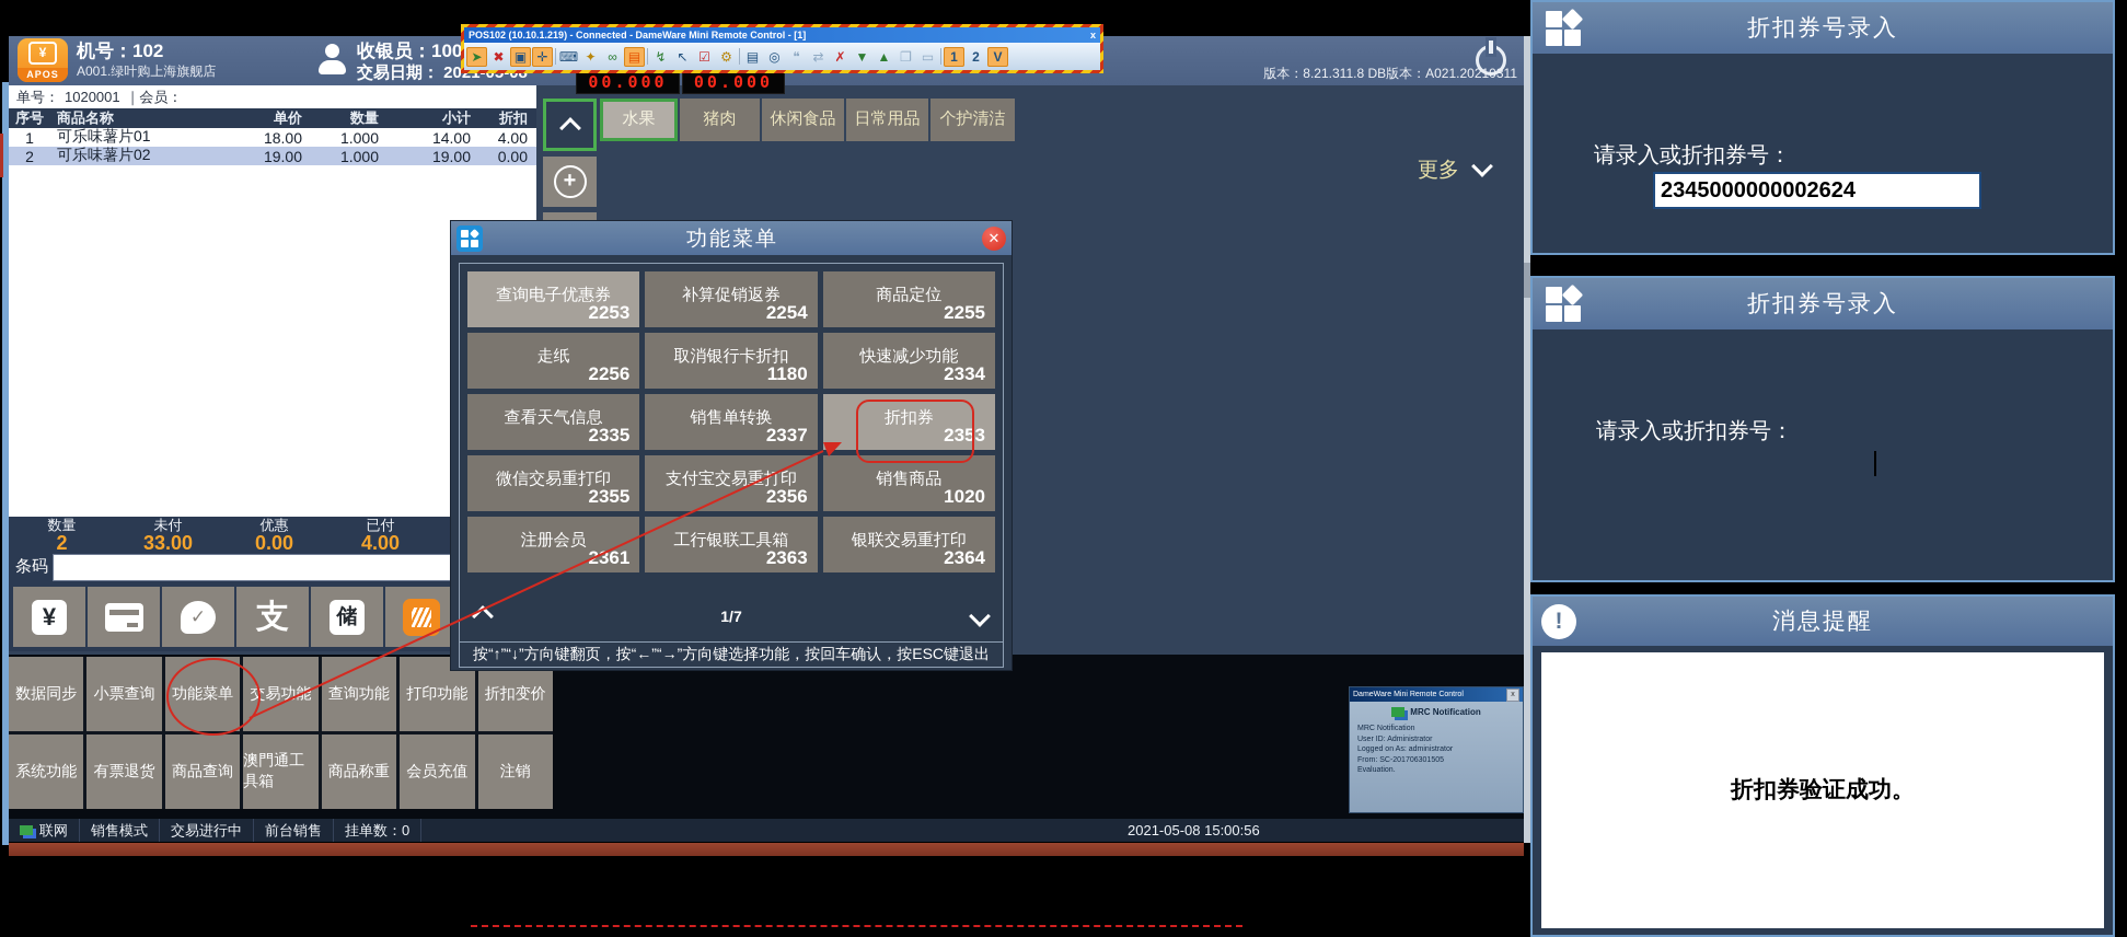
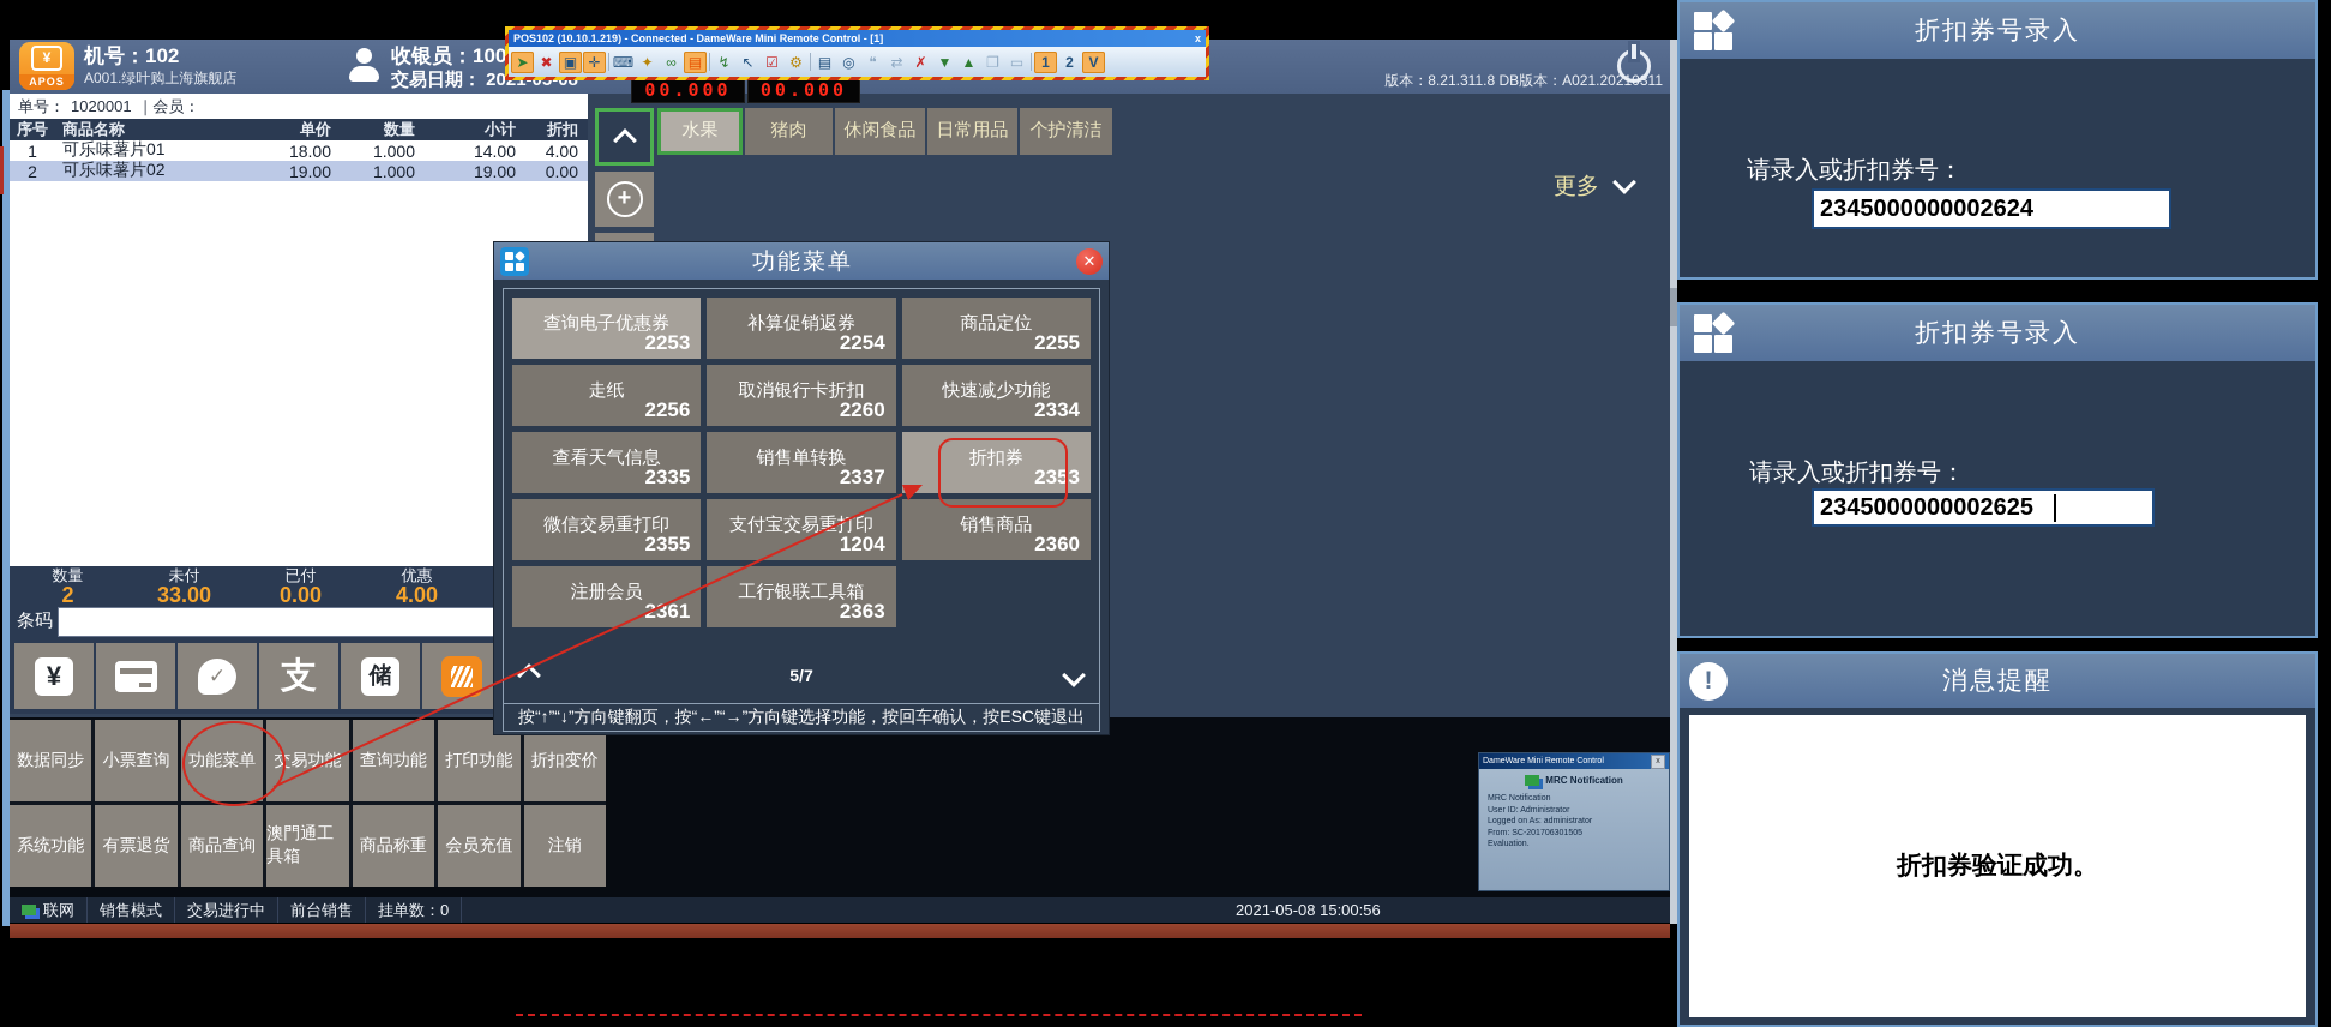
  ¥
  APOS
  机号：102
  A001.绿叶购上海旗舰店
  版本：8.21.311.8 DB版本：A021.20210311
  单号：
  1020001
  ｜会员：
  序号
  商品名称
  单价
  数量
  小计
  折扣
  1
  可乐味薯片01
  18.00
  1.000
  14.00
  4.00
  2
  可乐味薯片02
  19.00
  1.000
  19.00
  0.00
  数量
  2
  未付
  33.00
- 优惠
+ 已付
  0.00
- 已付
+ 优惠
  4.00
  条码
  ¥
  ✓
  支
  储
  数据同步
  小票查询
  功能菜单
  交易功
  查询功能
  打印功能
  折扣变价
  系统功能
  有票退货
  商品查询
  澳門通工具箱
  商品称重
  会员充值
  注销
  联网
  销售模式
  交易进行中
  前台销售
  挂单数：0
  2021-05-08 15:00:56
  水果
  猪肉
  休闲食品
  日常用品
  个护清洁
  +
  更多
  00.000
  00.000
  POS102 (10.10.1.219) - Connected - DameWare Mini Remote Control - [1]
  x
  ➤
  ✖
  ▣
  ✛
  ⌨
  ✦
  ∞
  ▤
  ↯
  ↖
  ☑
  ⚙
  ▤
  ◎
  ❝
  ⇄
  ✗
  ▼
  ▲
  ❐
  ▭
  1
  2
  V
  功能菜单
  ✕
  查询电子优惠券
  2253
  补算促销返券
  2254
  商品定位
  2255
  走纸
  2256
  取消银行卡折扣
- 1180
+ 2260
  快速减少功能
  2334
  查看天气信息
  2335
  销售单转换
  2337
  折扣券
  2353
  微信交易重打印
  2355
  支付宝交易重打印
- 2356
+ 1204
  销售商品
- 1020
+ 2360
  注册会员
  361
  工行银联工具箱
  2363
- 银联交易重打印
- 2364
- 1/7
+ 5/7
  按“↑”“↓”方向键翻页，按“←”“→”方向键选择功能，按回车确认，按ESC键退出
  MRC Notification
  折扣券号录入
  请录入或折扣券号：
  2345000000002624
  折扣券号录入
  请录入或折扣券号：
+ 2345000000002625
  !
  消息提醒
  折扣券验证成功。
